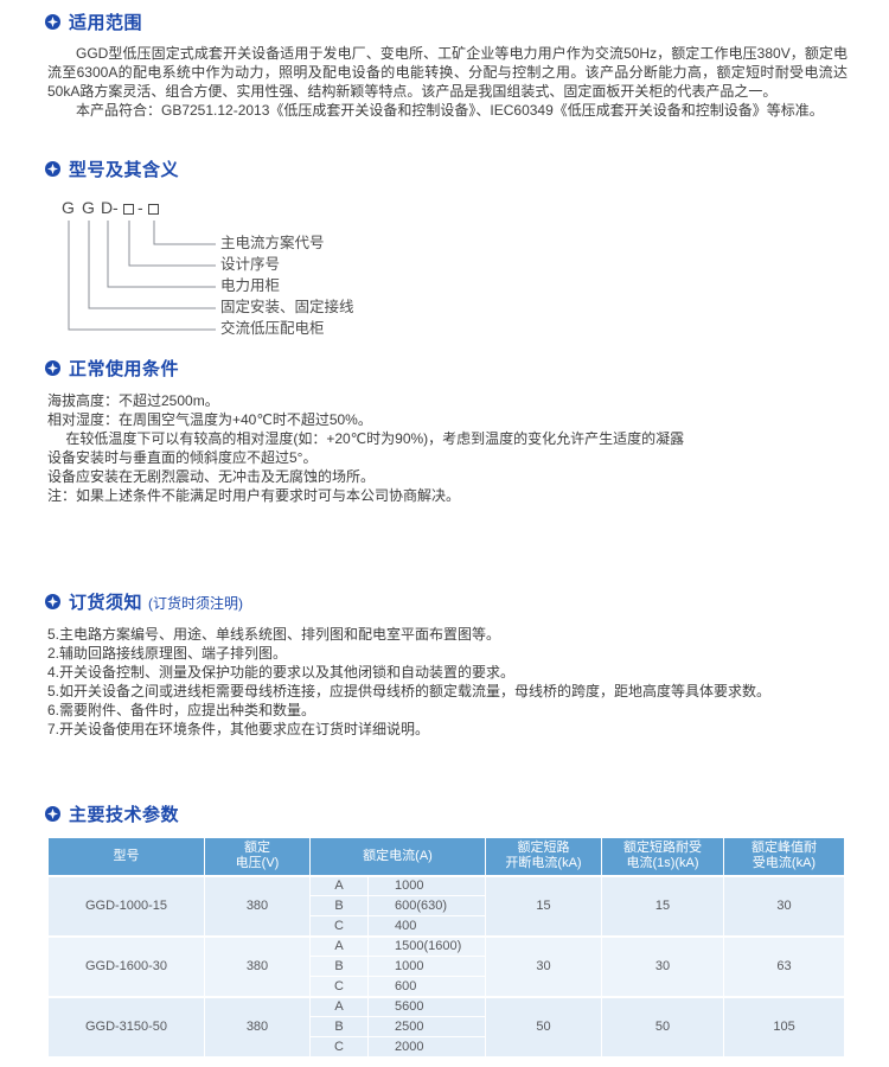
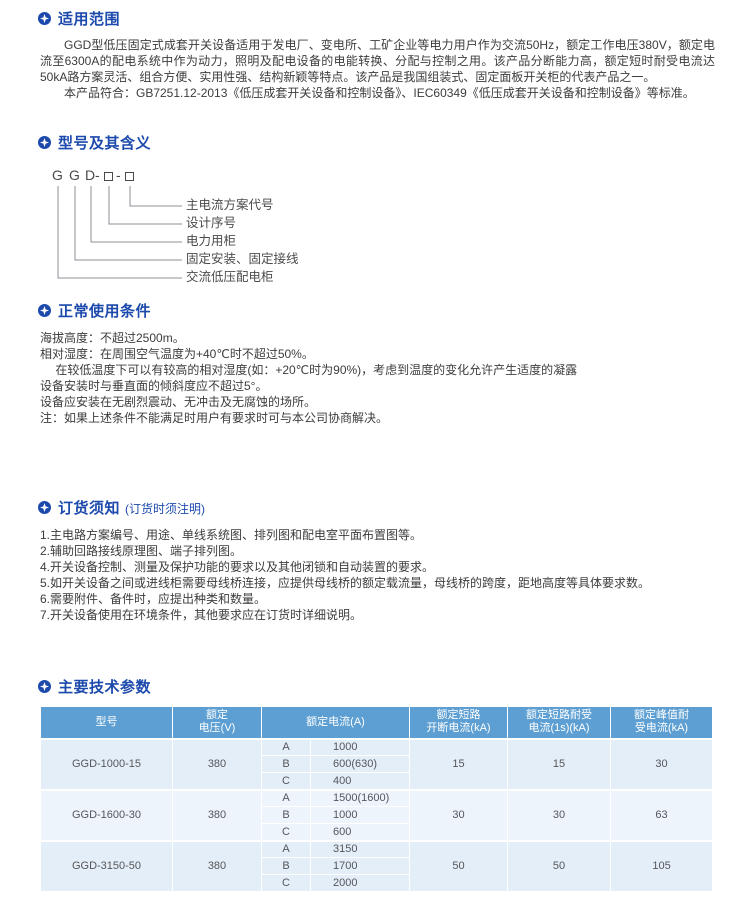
  适用范围
  GGD型低压固定式成套开关设备适用于发电厂、变电所、工矿企业等电力用户作为交流50Hz，额定工作电压380V，额定电流至6300A的配电系统中作为动力，照明及配电设备的电能转换、分配与控制之用。该产品分断能力高，额定短时耐受电流达50kA路方案灵活、组合方便、实用性强、结构新颖等特点。该产品是我国组装式、固定面板开关柜的代表产品之一。
  本产品符合：GB7251.12-2013《低压成套开关设备和控制设备》、IEC60349《低压成套开关设备和控制设备》等标准。
  型号及其含义
  G
  G
  D
  -
  -
  主电流方案代号
  设计序号
  电力用柜
  固定安装、固定接线
  交流低压配电柜
  正常使用条件
  海拔高度：不超过2500m。
  相对湿度：在周围空气温度为+40℃时不超过50%。
  在较低温度下可以有较高的相对湿度(如：+20℃时为90%)，考虑到温度的变化允许产生适度的凝露
  设备安装时与垂直面的倾斜度应不超过5°。
  设备应安装在无剧烈震动、无冲击及无腐蚀的场所。
  注：如果上述条件不能满足时用户有要求时可与本公司协商解决。
  订货须知
  (订货时须注明)
- 5.主电路方案编号、用途、单线系统图、排列图和配电室平面布置图等。
+ 1.主电路方案编号、用途、单线系统图、排列图和配电室平面布置图等。
  2.辅助回路接线原理图、端子排列图。
  4.开关设备控制、测量及保护功能的要求以及其他闭锁和自动装置的要求。
  5.如开关设备之间或进线柜需要母线桥连接，应提供母线桥的额定载流量，母线桥的跨度，距地高度等具体要求数。
  6.需要附件、备件时，应提出种类和数量。
  7.开关设备使用在环境条件，其他要求应在订货时详细说明。
  主要技术参数
  型号	额定 电压(V)	额定电流(A)	额定短路 开断电流(kA)	额定短路耐受 电流(1s)(kA)	额定峰值耐 受电流(kA)
  GGD-1000-15	380	A	1000	15	15	30
  B	600(630)
  C	400
  GGD-1600-30	380	A	1500(1600)	30	30	63
  B	1000
  C	600
- GGD-3150-50	380	A	5600	50	50	105
+ GGD-3150-50	380	A	3150	50	50	105
- B	2500
+ B	1700
  C	2000
